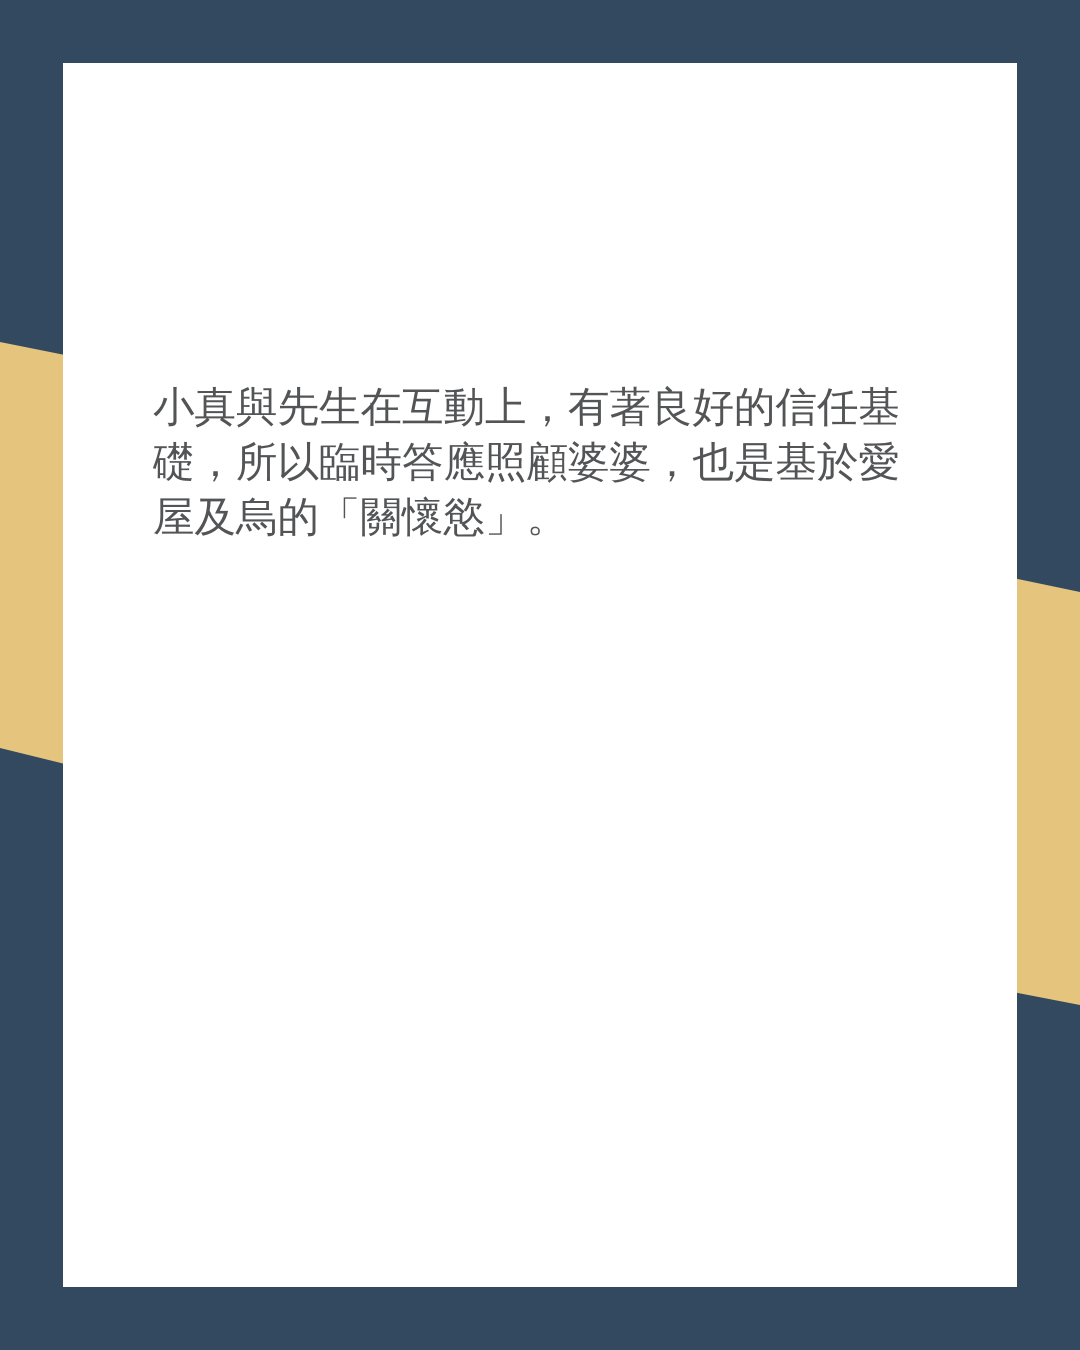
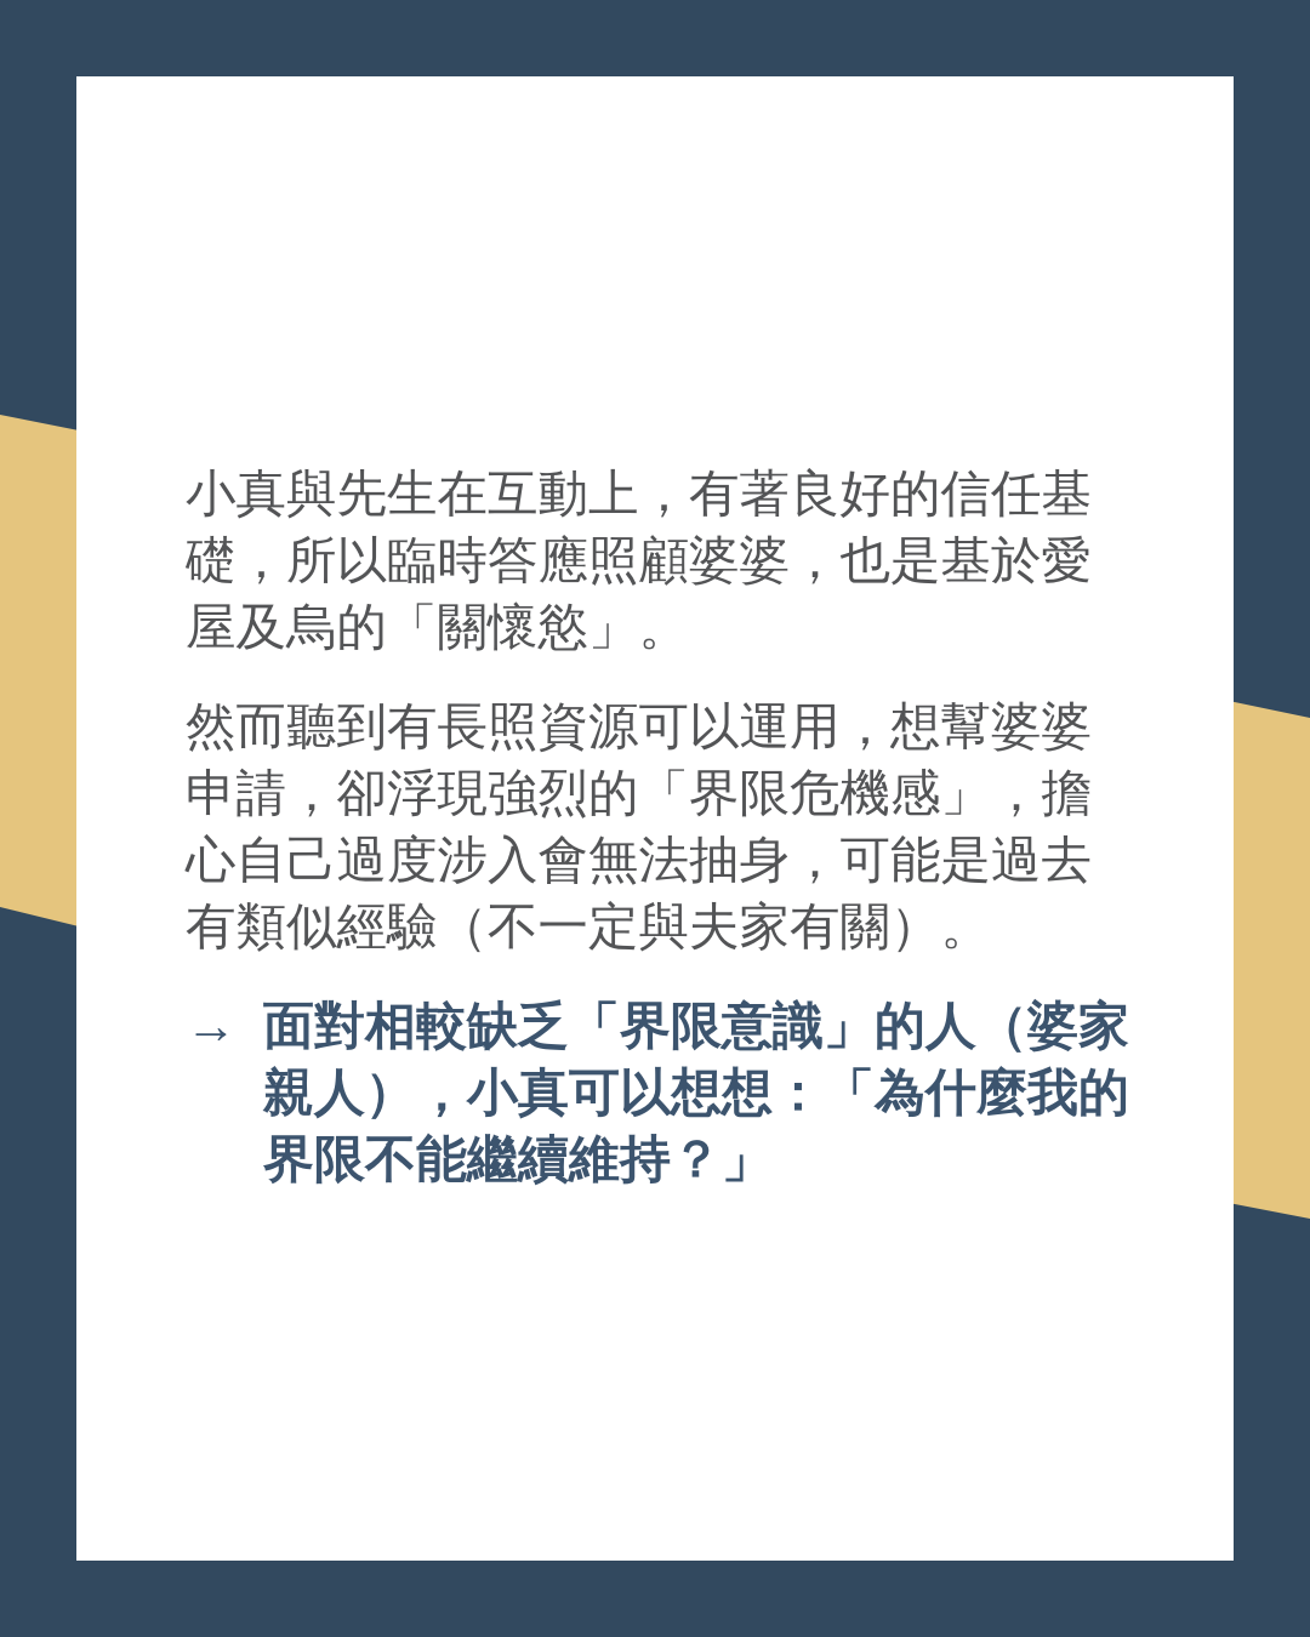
  小真與先生在互動上，有著良好的信任基
  礎，所以臨時答應照顧婆婆，也是基於愛
  屋及烏的「關懷慾」。
+ 然而聽到有長照資源可以運用，想幫婆婆
+ 申請，卻浮現強烈的「界限危機感」，擔
+ 心自己過度涉入會無法抽身，可能是過去
+ 有類似經驗（不一定與夫家有關）。
+ →
+ 面對相較缺乏「界限意識」的人（婆家
+ 親人），小真可以想想：「為什麼我的
+ 界限不能繼續維持？」
